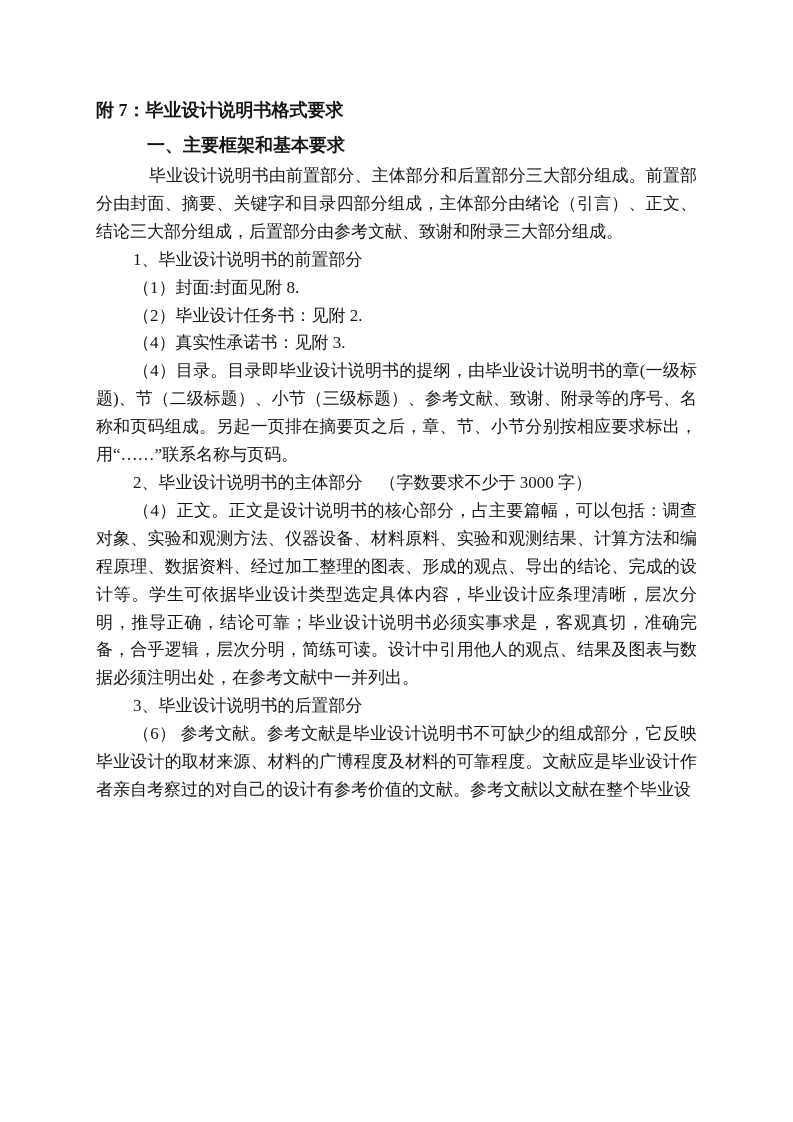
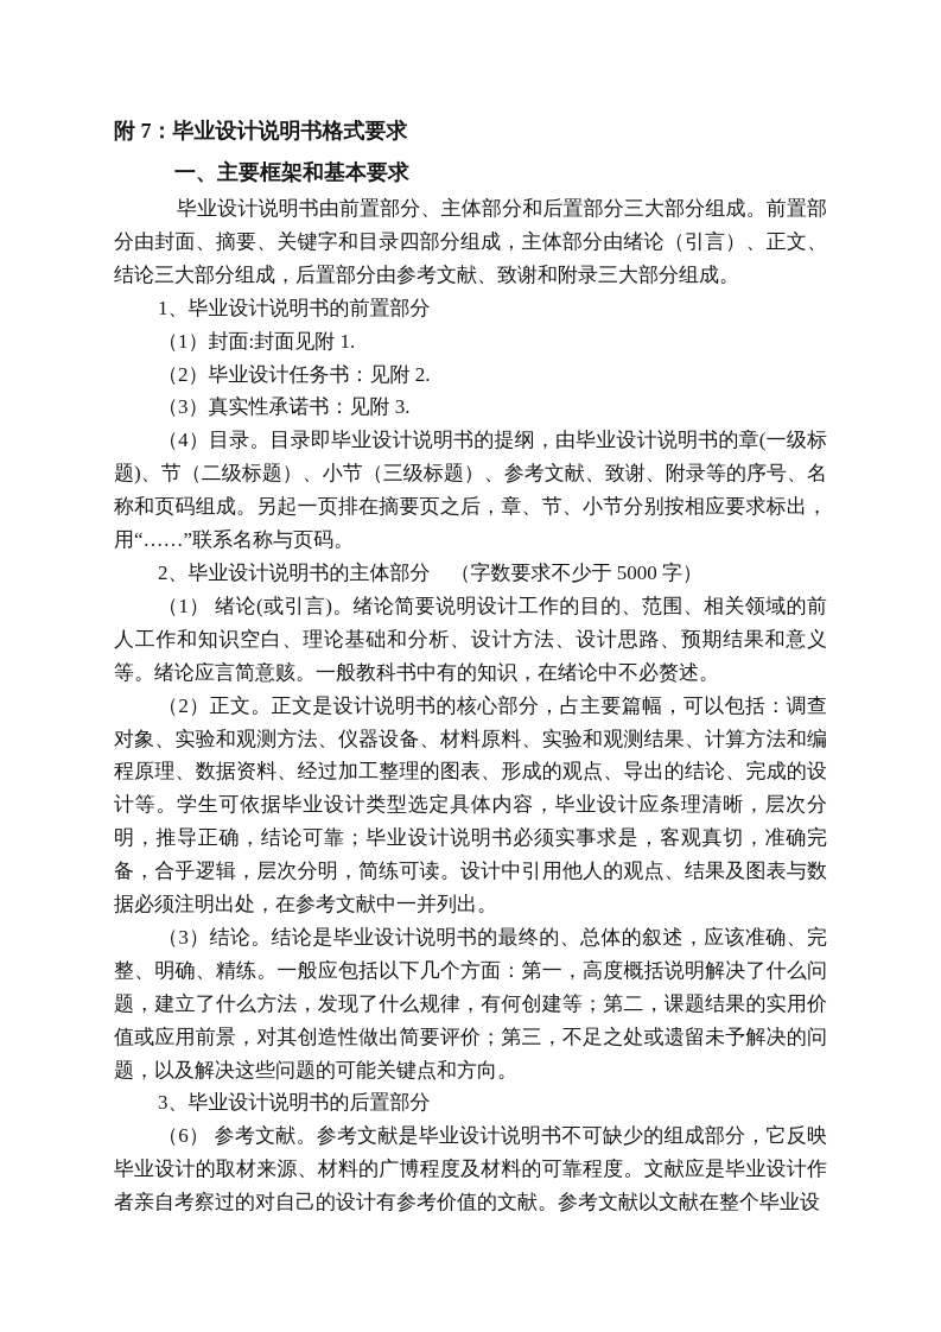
  附 7：毕业设计说明书格式要求
  一、主要框架和基本要求
  毕业设计说明书由前置部分、主体部分和后置部分三大部分组成。前置部分由封面、摘要、关键字和目录四部分组成，主体部分由绪论（引言）、正文、结论三大部分组成，后置部分由参考文献、致谢和附录三大部分组成。
  1、毕业设计说明书的前置部分
- （1）封面:封面见附 8.
+ （1）封面:封面见附 1.
  （2）毕业设计任务书：见附 2.
- （4）真实性承诺书：见附 3.
+ （3）真实性承诺书：见附 3.
  （4）目录。目录即毕业设计说明书的提纲，由毕业设计说明书的章(一级标题)、节（二级标题）、小节（三级标题）、参考文献、致谢、附录等的序号、名称和页码组成。另起一页排在摘要页之后，章、节、小节分别按相应要求标出，用“……”联系名称与页码。
- 2、毕业设计说明书的主体部分 （字数要求不少于 3000 字）
+ 2、毕业设计说明书的主体部分 （字数要求不少于 5000 字）
+ （1） 绪论(或引言)。绪论简要说明设计工作的目的、范围、相关领域的前人工作和知识空白、理论基础和分析、设计方法、设计思路、预期结果和意义等。绪论应言简意赅。一般教科书中有的知识，在绪论中不必赘述。
- （4）正文。正文是设计说明书的核心部分，占主要篇幅，可以包括：调查对象、实验和观测方法、仪器设备、材料原料、实验和观测结果、计算方法和编程原理、数据资料、经过加工整理的图表、形成的观点、导出的结论、完成的设计等。学生可依据毕业设计类型选定具体内容，毕业设计应条理清晰，层次分明，推导正确，结论可靠；毕业设计说明书必须实事求是，客观真切，准确完备，合乎逻辑，层次分明，简练可读。设计中引用他人的观点、结果及图表与数据必须注明出处，在参考文献中一并列出。
+ （2）正文。正文是设计说明书的核心部分，占主要篇幅，可以包括：调查对象、实验和观测方法、仪器设备、材料原料、实验和观测结果、计算方法和编程原理、数据资料、经过加工整理的图表、形成的观点、导出的结论、完成的设计等。学生可依据毕业设计类型选定具体内容，毕业设计应条理清晰，层次分明，推导正确，结论可靠；毕业设计说明书必须实事求是，客观真切，准确完备，合乎逻辑，层次分明，简练可读。设计中引用他人的观点、结果及图表与数据必须注明出处，在参考文献中一并列出。
+ （3）结论。结论是毕业设计说明书的最终的、总体的叙述，应该准确、完整、明确、精练。一般应包括以下几个方面：第一，高度概括说明解决了什么问题，建立了什么方法，发现了什么规律，有何创建等；第二，课题结果的实用价值或应用前景，对其创造性做出简要评价；第三，不足之处或遗留未予解决的问题，以及解决这些问题的可能关键点和方向。
  3、毕业设计说明书的后置部分
  （6） 参考文献。参考文献是毕业设计说明书不可缺少的组成部分，它反映毕业设计的取材来源、材料的广博程度及材料的可靠程度。文献应是毕业设计作者亲自考察过的对自己的设计有参考价值的文献。参考文献以文献在整个毕业设
